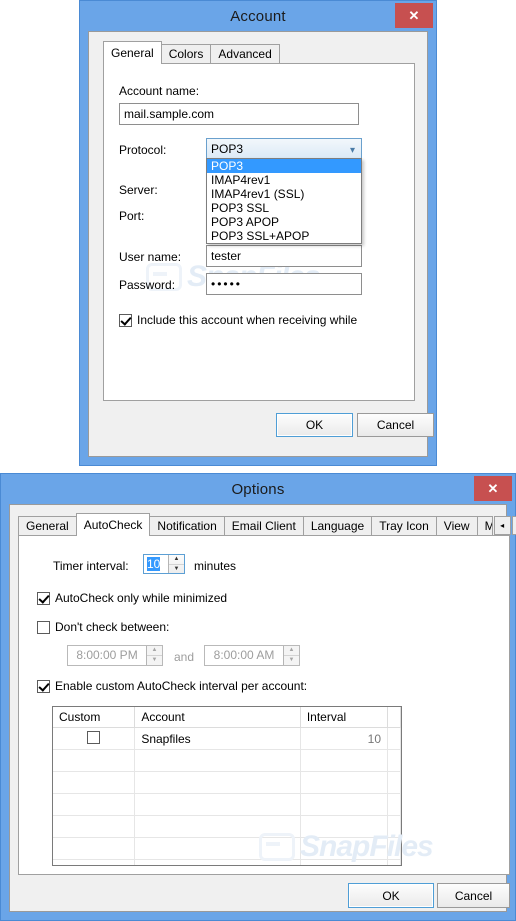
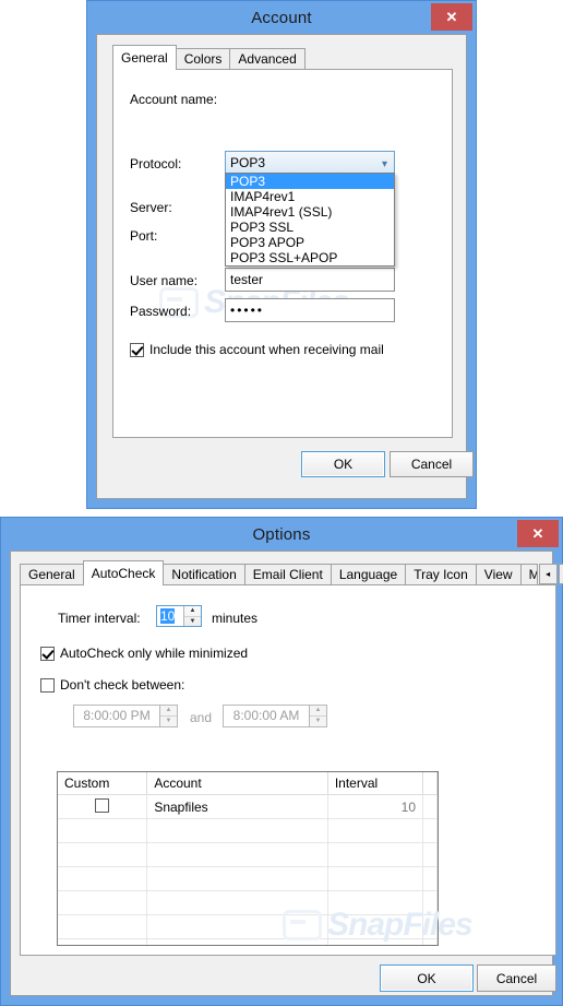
  Account
  ✕
  General
  Colors
  Advanced
  Account name:
- mail.sample.com
  Protocol:
  POP3
  ▾
  Server:
  Port:
  POP3
  IMAP4rev1
  IMAP4rev1 (SSL)
  POP3 SSL
  POP3 APOP
  POP3 SSL+APOP
  User name:
  tester
  Password:
  •••••
- Include this account when receiving while
+ Include this account when receiving mail
  OK
  Cancel
  Options
  ✕
  General
  AutoCheck
  Notification
  Email Client
  Language
  Tray Icon
  View
  ◂
  Timer interval:
  10
  minutes
  AutoCheck only while minimized
  Don't check between:
  8:00:00 PM
  and
  8:00:00 AM
- Enable custom AutoCheck interval per account:
  Custom	Account	Interval
  	Snapfiles	10
  SnapFiles
  OK
  Cancel
